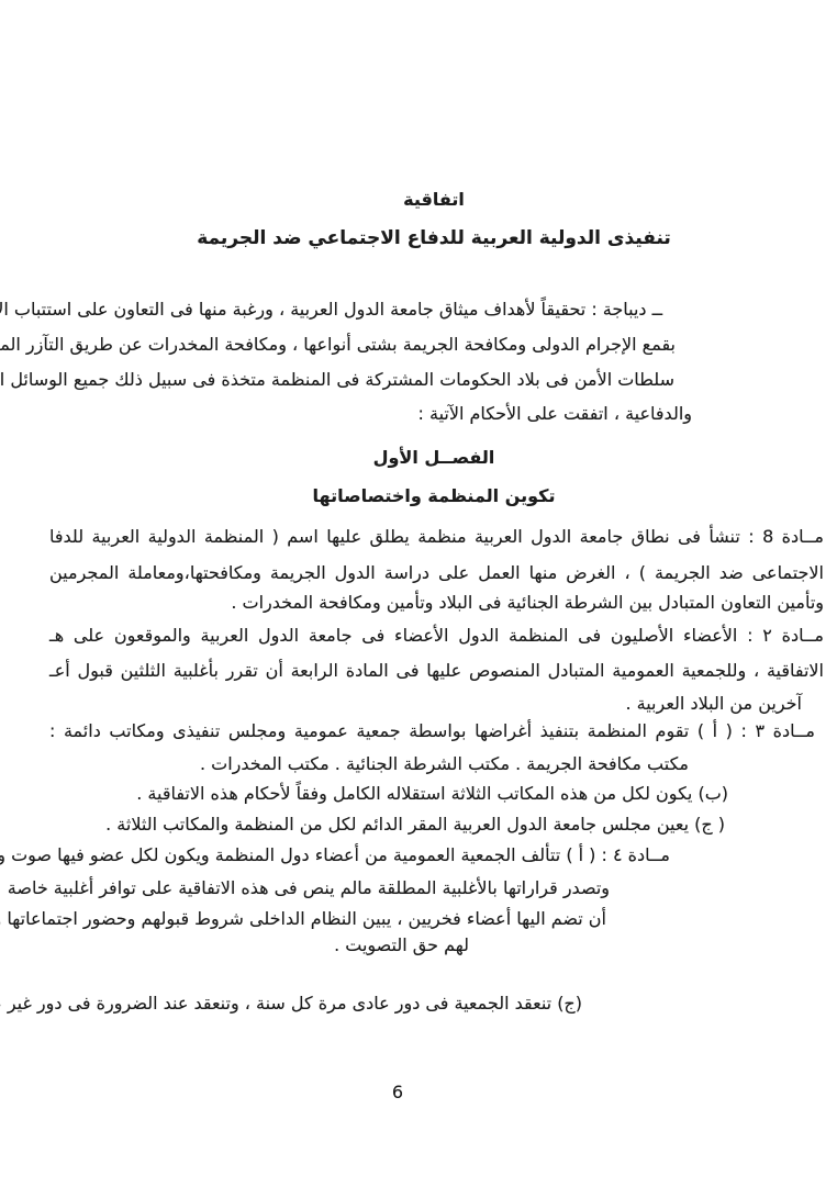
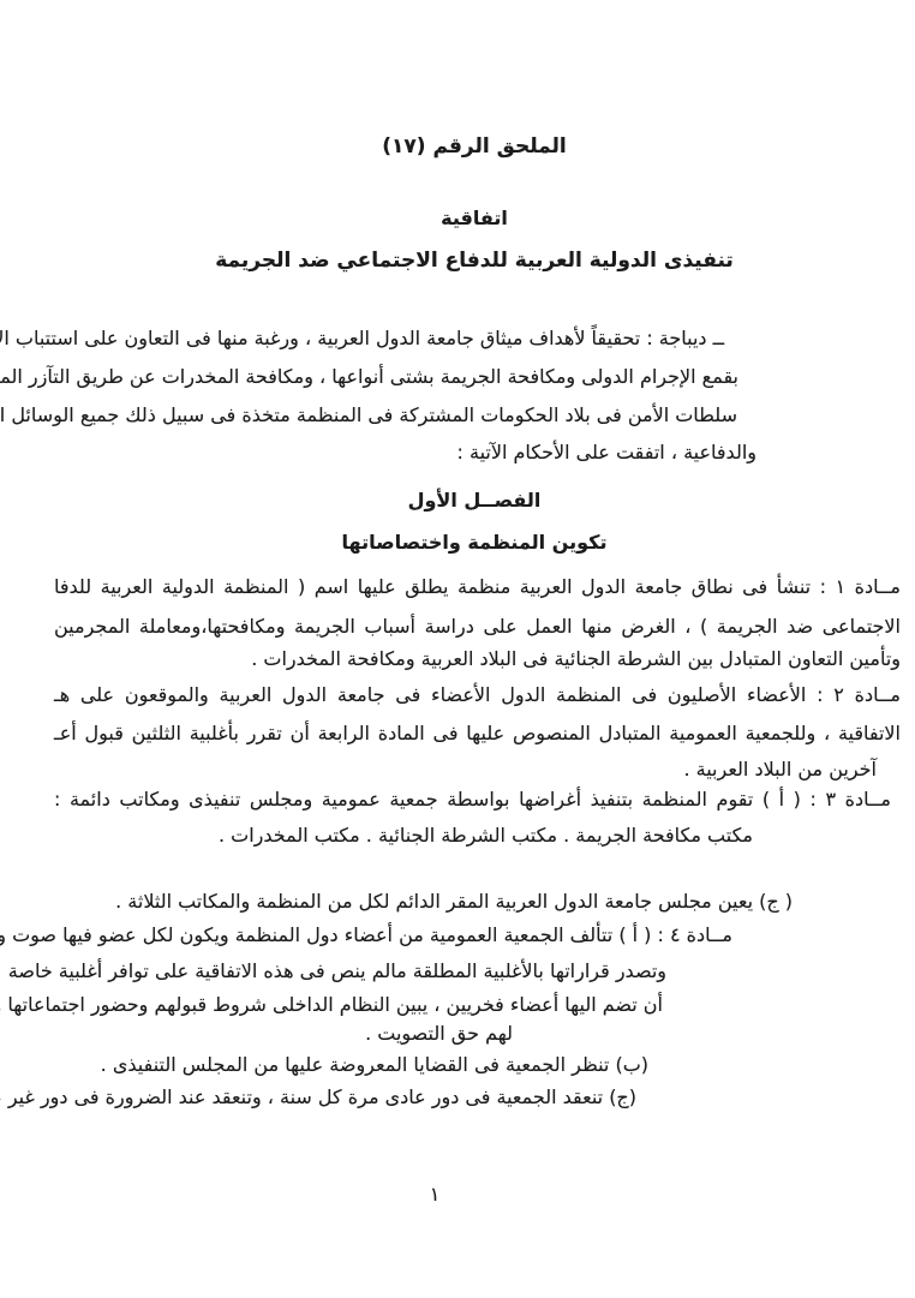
+ الملحق الرقم (١٧)
  اتفاقية
  تنفيذى الدولية العربية للدفاع الاجتماعي ضد الجريمة
  ــ ديباجة : تحقيقاً لأهداف ميثاق جامعة الدول العربية ، ورغبة منها فى التعاون على استتباب ال
  بقمع الإجرام الدولى ومكافحة الجريمة بشتى أنواعها ، ومكافحة المخدرات عن طريق التآزر الم
  سلطات الأمن فى بلاد الحكومات المشتركة فى المنظمة متخذة فى سبيل ذلك جميع الوسائل ا
  والدفاعية ، اتفقت على الأحكام الآتية :
  الفصــل الأول
  تكوين المنظمة واختصاصاتها
- مــادة 8 : تنشأ فى نطاق جامعة الدول العربية منظمة يطلق عليها اسم ( المنظمة الدولية العربية للدفا
+ مــادة ١ : تنشأ فى نطاق جامعة الدول العربية منظمة يطلق عليها اسم ( المنظمة الدولية العربية للدفا
- الاجتماعى ضد الجريمة ) ، الغرض منها العمل على دراسة الدول الجريمة ومكافحتها،ومعاملة المجرمين
+ الاجتماعى ضد الجريمة ) ، الغرض منها العمل على دراسة أسباب الجريمة ومكافحتها،ومعاملة المجرمين
- وتأمين التعاون المتبادل بين الشرطة الجنائية فى البلاد وتأمين ومكافحة المخدرات .
+ وتأمين التعاون المتبادل بين الشرطة الجنائية فى البلاد العربية ومكافحة المخدرات .
  مــادة ٢ : الأعضاء الأصليون فى المنظمة الدول الأعضاء فى جامعة الدول العربية والموقعون على هـ
  الاتفاقية ، وللجمعية العمومية المتبادل المنصوص عليها فى المادة الرابعة أن تقرر بأغلبية الثلثين قبول أعـ
  آخرين من البلاد العربية .
  مــادة ٣ : ( أ ) تقوم المنظمة بتنفيذ أغراضها بواسطة جمعية عمومية ومجلس تنفيذى ومكاتب دائمة :
  مكتب مكافحة الجريمة . مكتب الشرطة الجنائية . مكتب المخدرات .
- (ب) يكون لكل من هذه المكاتب الثلاثة استقلاله الكامل وفقاً لأحكام هذه الاتفاقية .
  ( ج) يعين مجلس جامعة الدول العربية المقر الدائم لكل من المنظمة والمكاتب الثلاثة .
  مــادة ٤ : ( أ ) تتألف الجمعية العمومية من أعضاء دول المنظمة ويكون لكل عضو فيها صوت و
  وتصدر قراراتها بالأغلبية المطلقة مالم ينص فى هذه الاتفاقية على توافر أغلبية خاصة
  أن تضم اليها أعضاء فخريين ، يبين النظام الداخلى شروط قبولهم وحضور اجتماعاتها
  لهم حق التصويت .
+ (ب) تنظر الجمعية فى القضايا المعروضة عليها من المجلس التنفيذى .
  (ج) تنعقد الجمعية فى دور عادى مرة كل سنة ، وتنعقد عند الضرورة فى دور غير
- 6
+ ١
